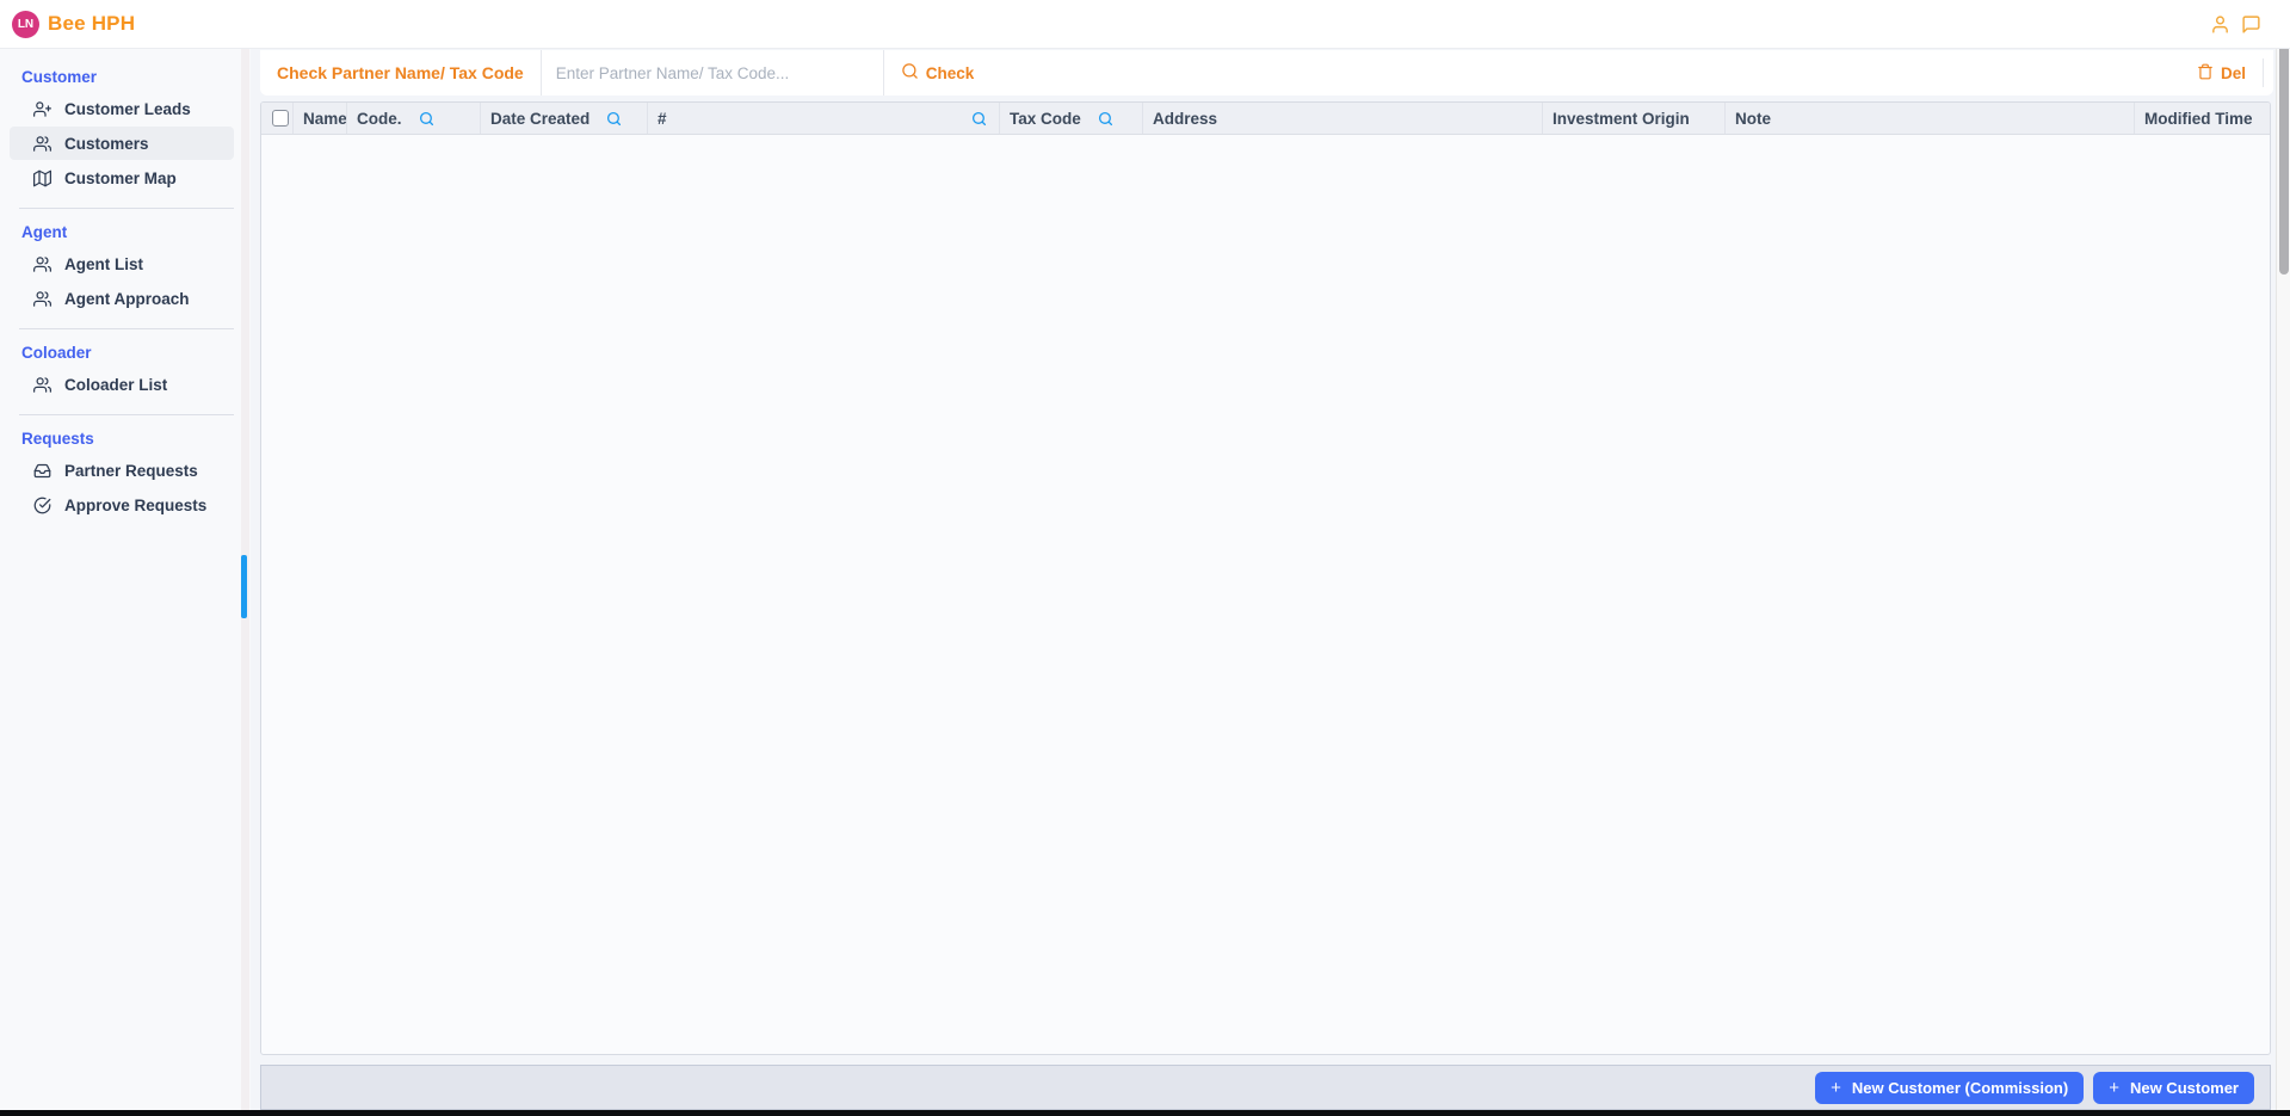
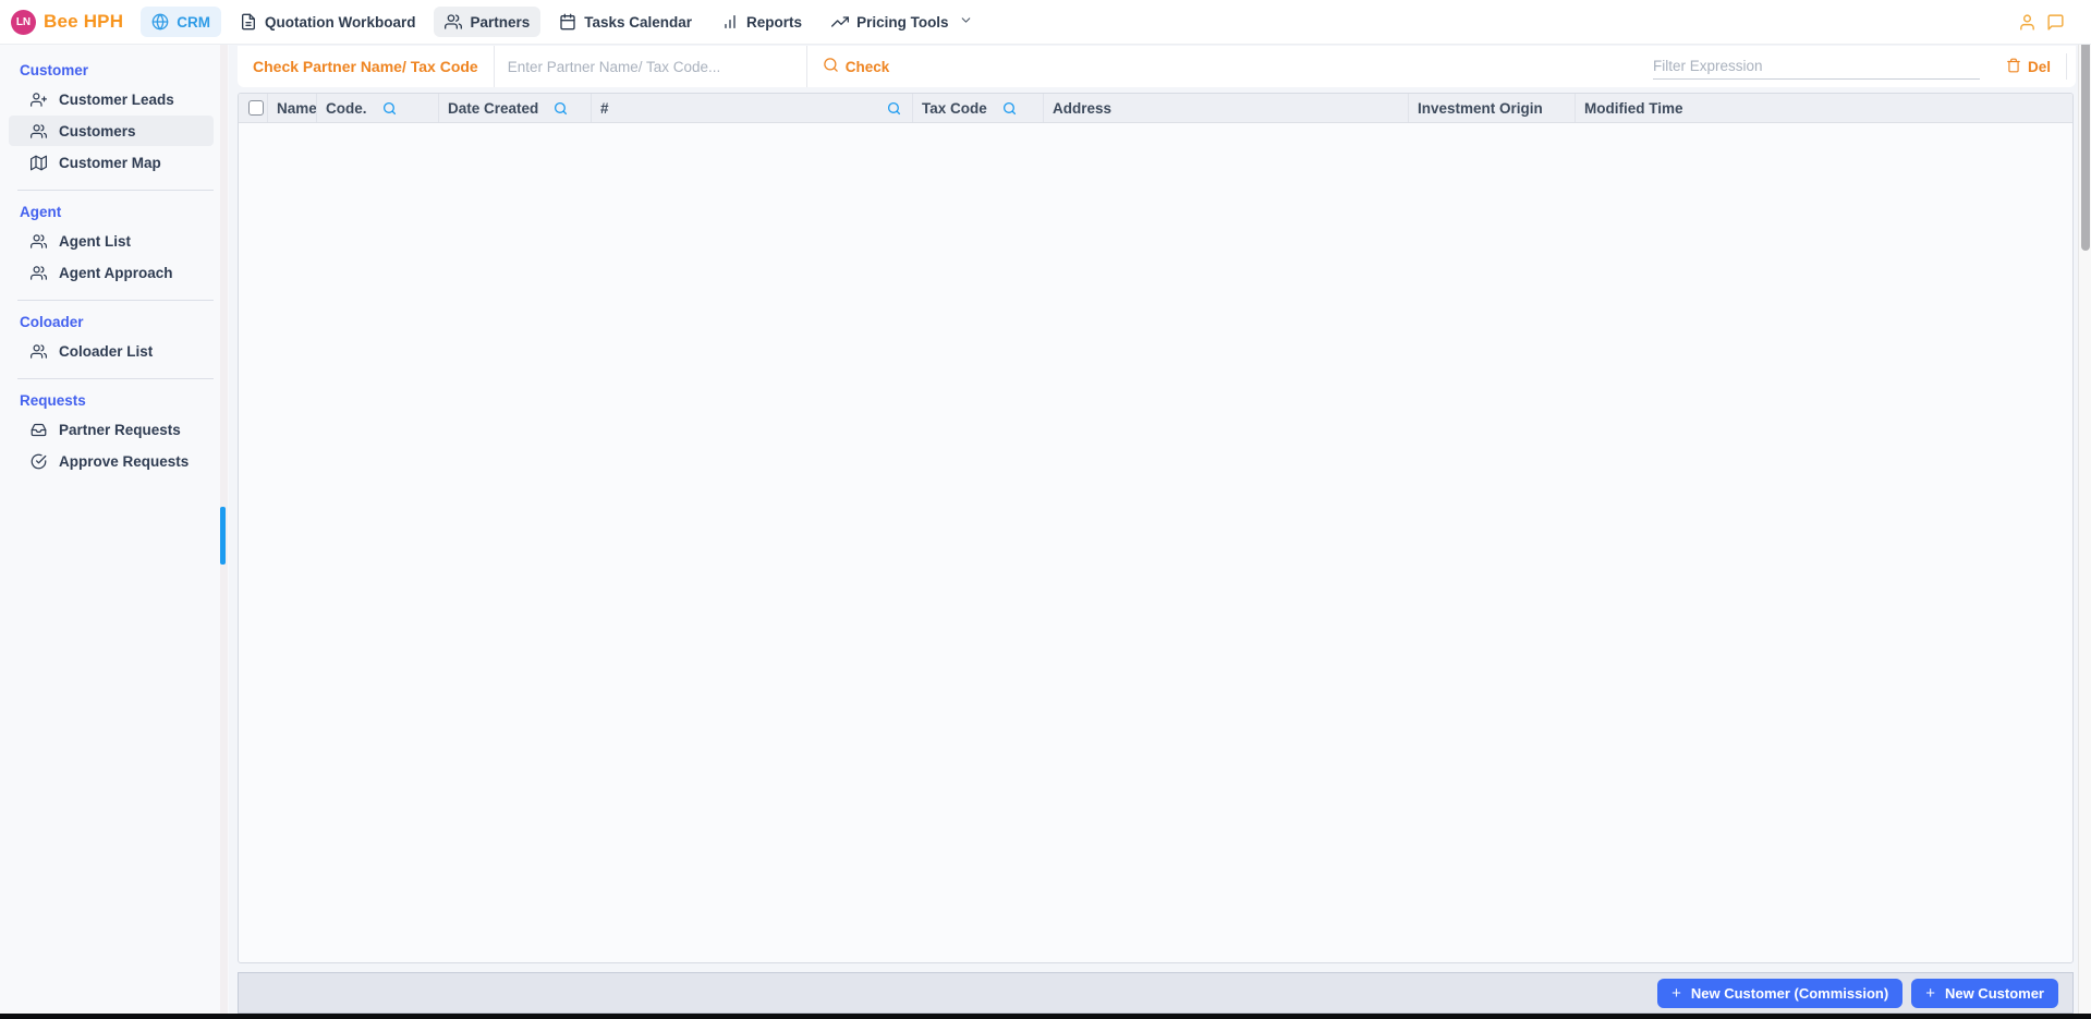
  LN
  Bee HPH
+ CRM
+ Quotation Workboard
+ Partners
+ Tasks Calendar
+ Reports
+ Pricing Tools
  Customer
  Customer Leads
  Customers
  Customer Map
  Agent
  Agent List
  Agent Approach
  Coloader
  Coloader List
  Requests
  Partner Requests
  Approve Requests
  Check Partner Name/ Tax Code
  Enter Partner Name/ Tax Code...
  Check
+ Filter Expression
  Del
  Name
  Code.
  Date Created
  #
  Tax Code
  Address
  Investment Origin
- Note
  Modified Time
  +
  New Customer (Commission)
  +
  New Customer
